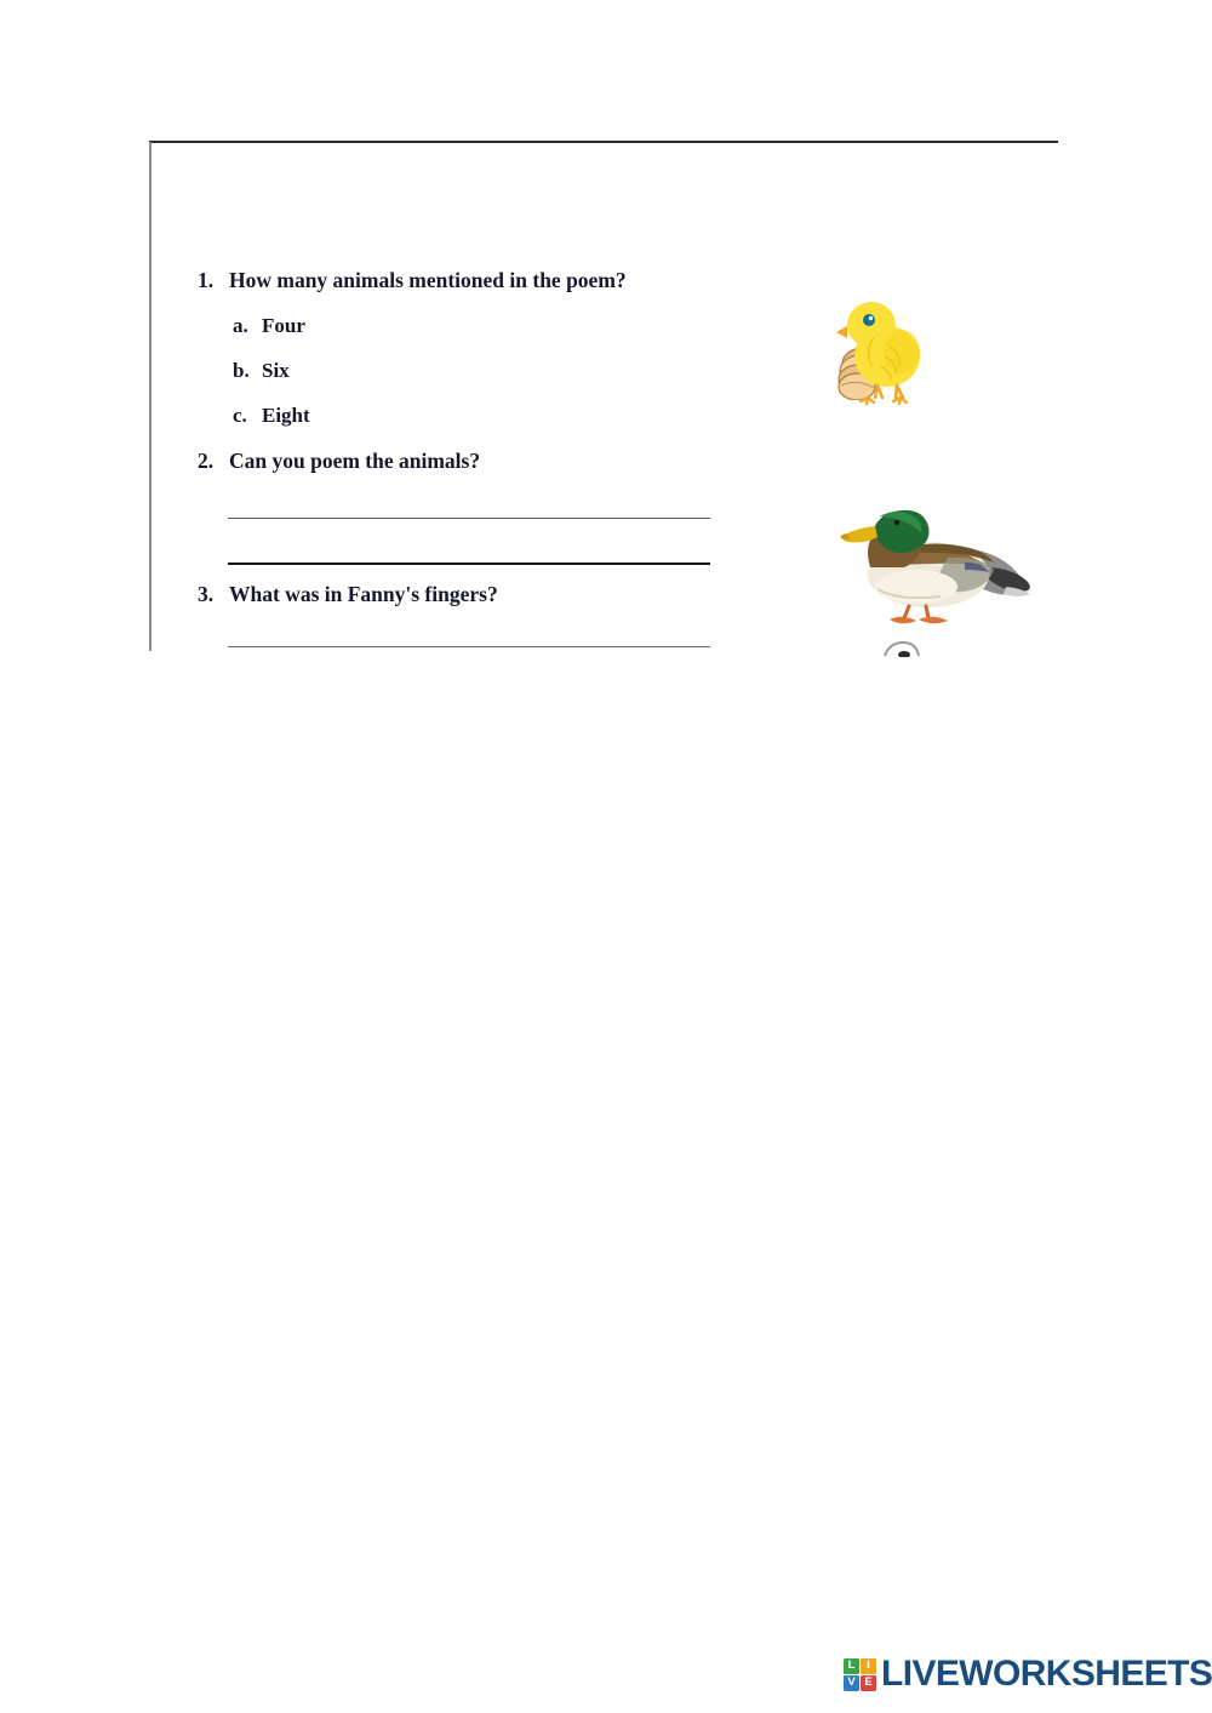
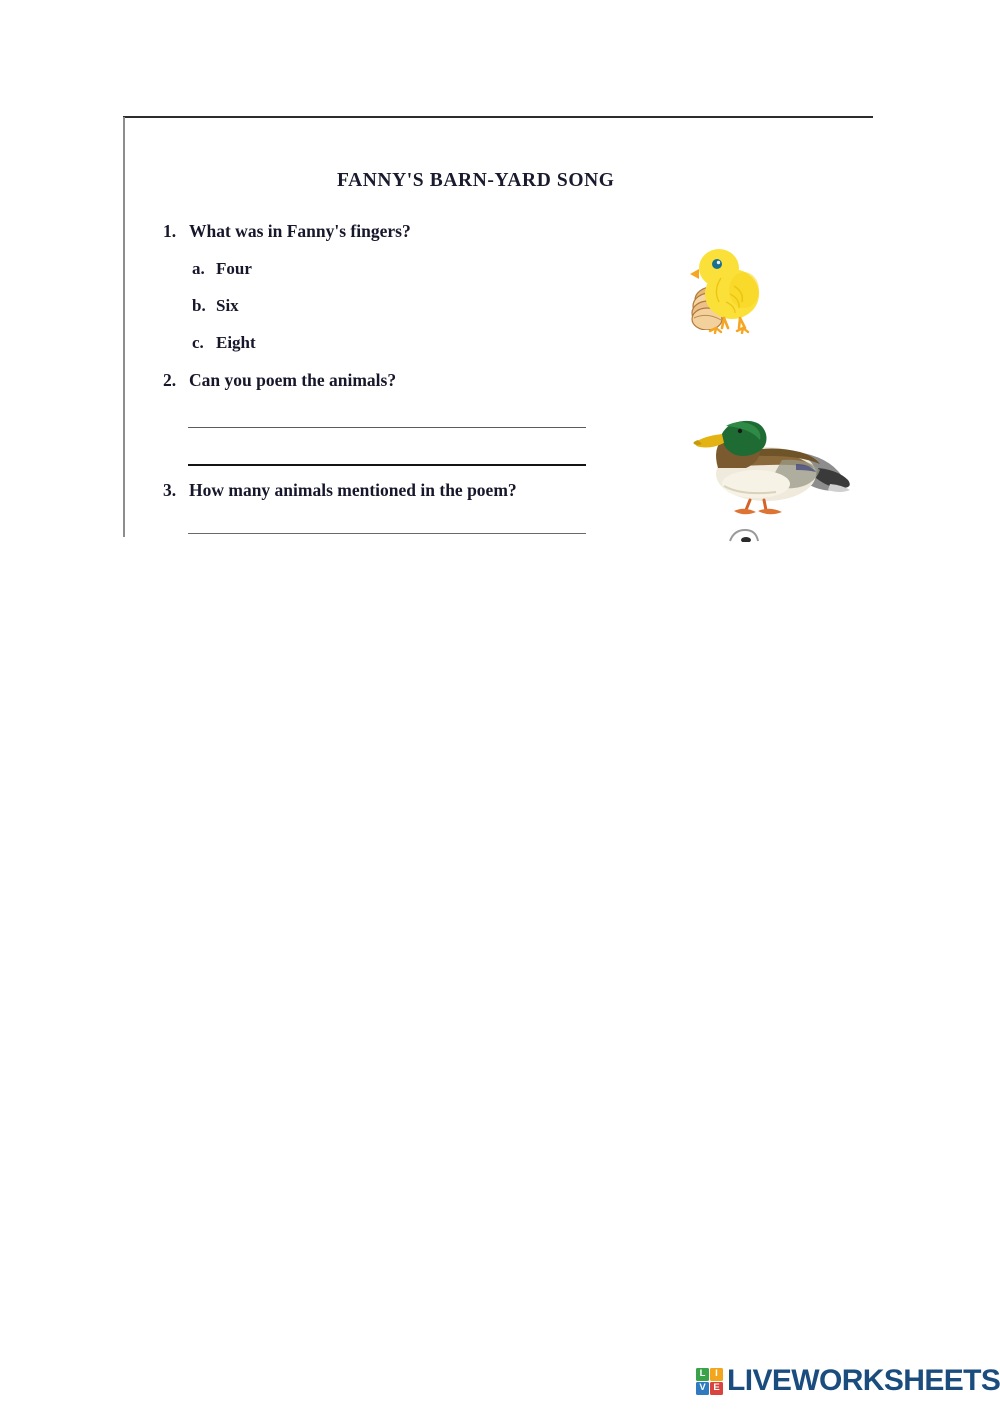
+ FANNY'S BARN-YARD SONG
- 1. How many animals mentioned in the poem?
+ 1. What was in Fanny's fingers?
  a. Four
  b. Six
  c. Eight
  2. Can you poem the animals?
- 3. What was in Fanny's fingers?
+ 3. How many animals mentioned in the poem?
  L
  I
  V
  E
  LIVEWORKSHEETS
